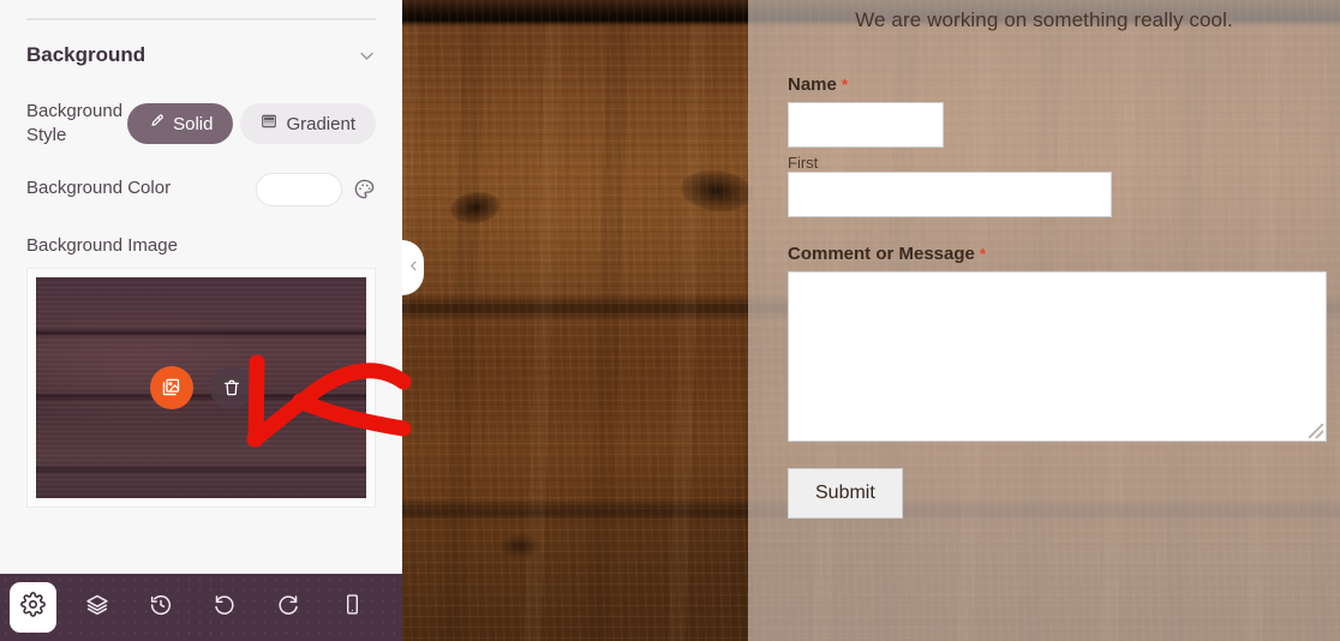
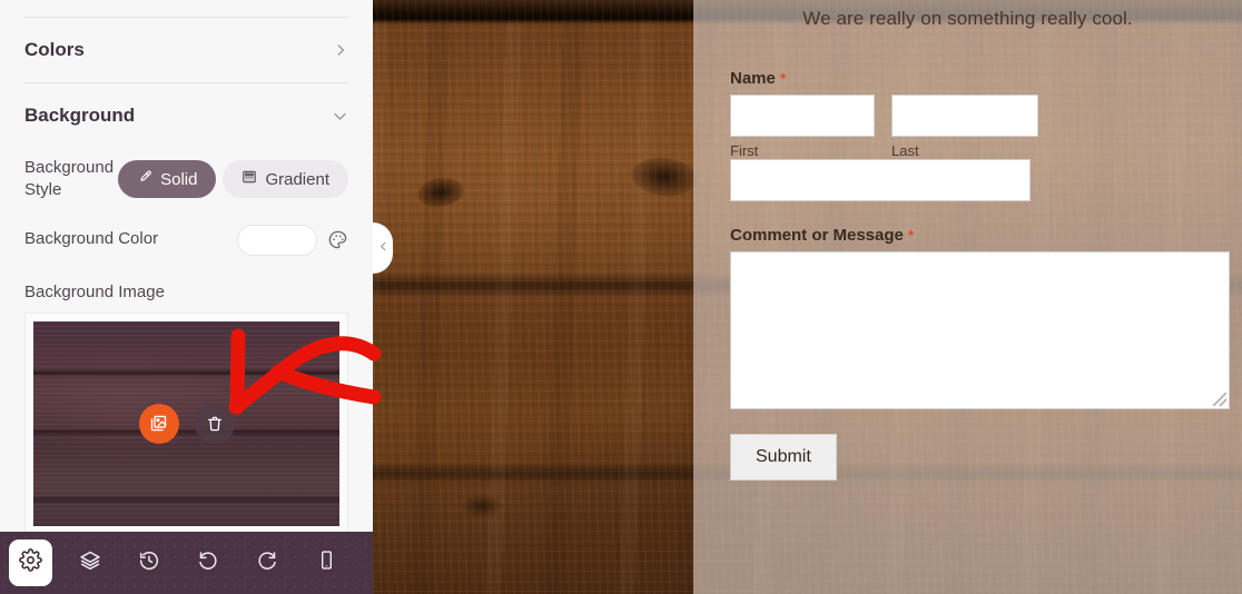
- We are working on something really cool.
+ We are really on something really cool.
  Name *
  First
+ Last
  Comment or Message *
  Submit
+ Colors
  Background
  Background Style
  Solid
  Gradient
  Background Color
  Background Image
